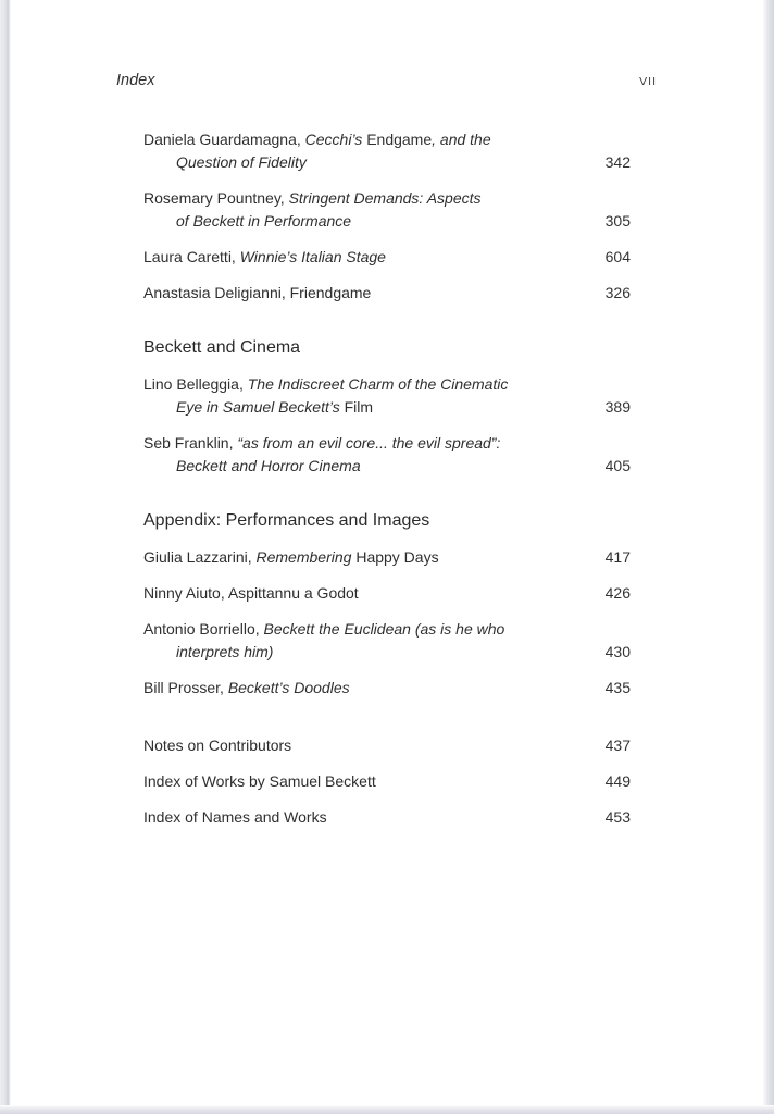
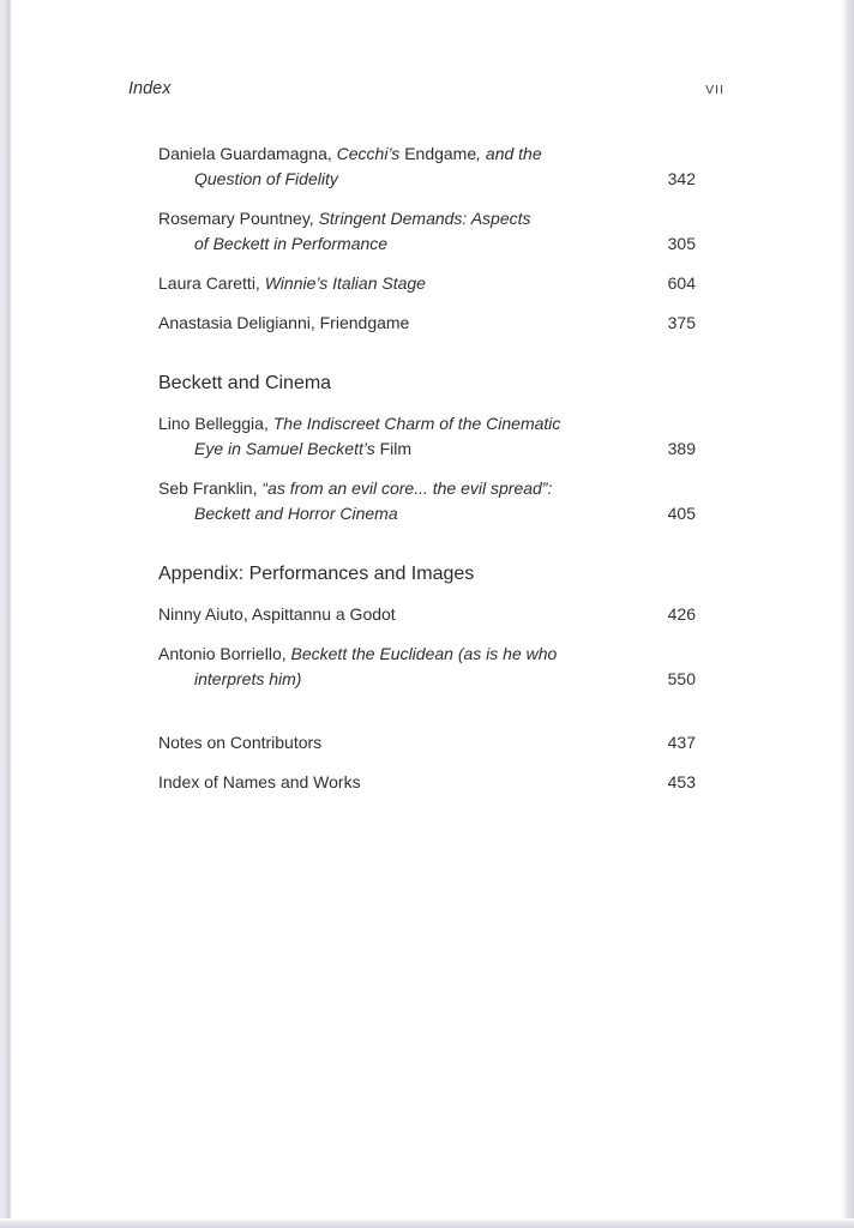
  Index
  VII
  Daniela Guardamagna, Cecchi’s Endgame, and the
  Question of Fidelity
  342
  Rosemary Pountney, Stringent Demands: Aspects
  of Beckett in Performance
  305
  Laura Caretti, Winnie’s Italian Stage
  604
  Anastasia Deligianni, Friendgame
- 326
+ 375
  Beckett and Cinema
  Lino Belleggia, The Indiscreet Charm of the Cinematic
  Eye in Samuel Beckett’s Film
  389
  Seb Franklin, “as from an evil core... the evil spread”:
  Beckett and Horror Cinema
  405
  Appendix: Performances and Images
- Giulia Lazzarini, Remembering Happy Days
- 417
  Ninny Aiuto, Aspittannu a Godot
  426
  Antonio Borriello, Beckett the Euclidean (as is he who
  interprets him)
- 430
+ 550
- Bill Prosser, Beckett’s Doodles
- 435
  Notes on Contributors
  437
- Index of Works by Samuel Beckett
- 449
  Index of Names and Works
  453
